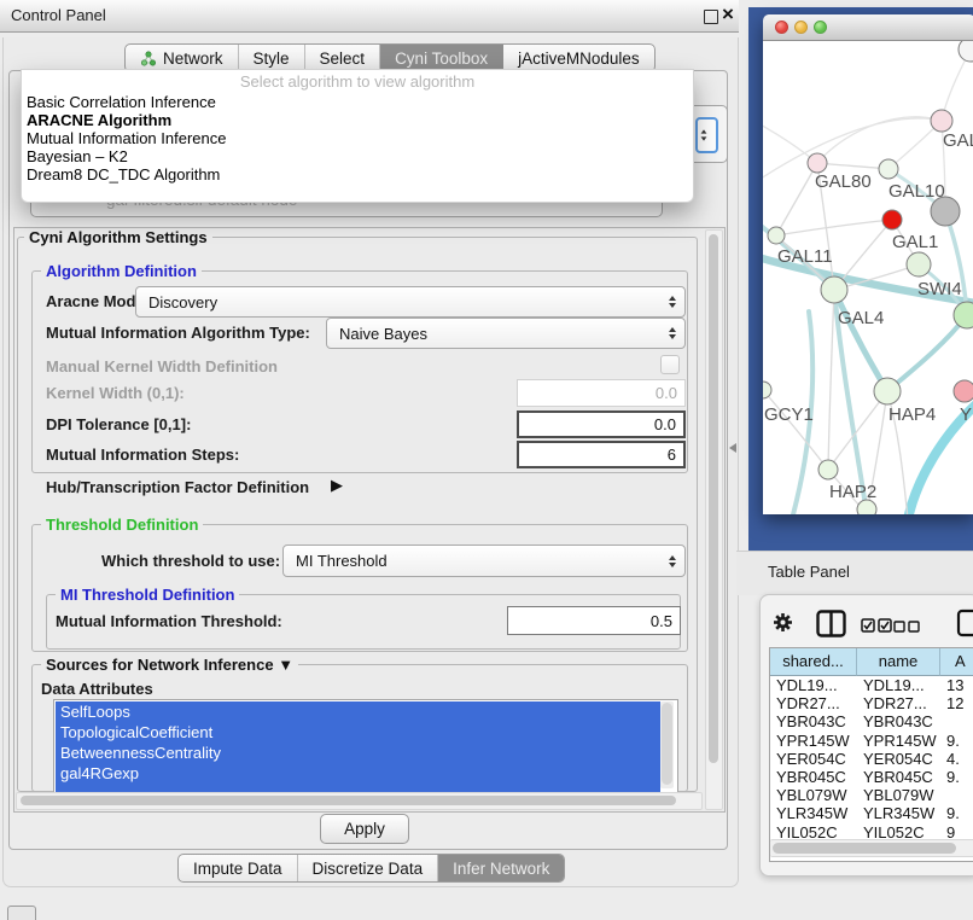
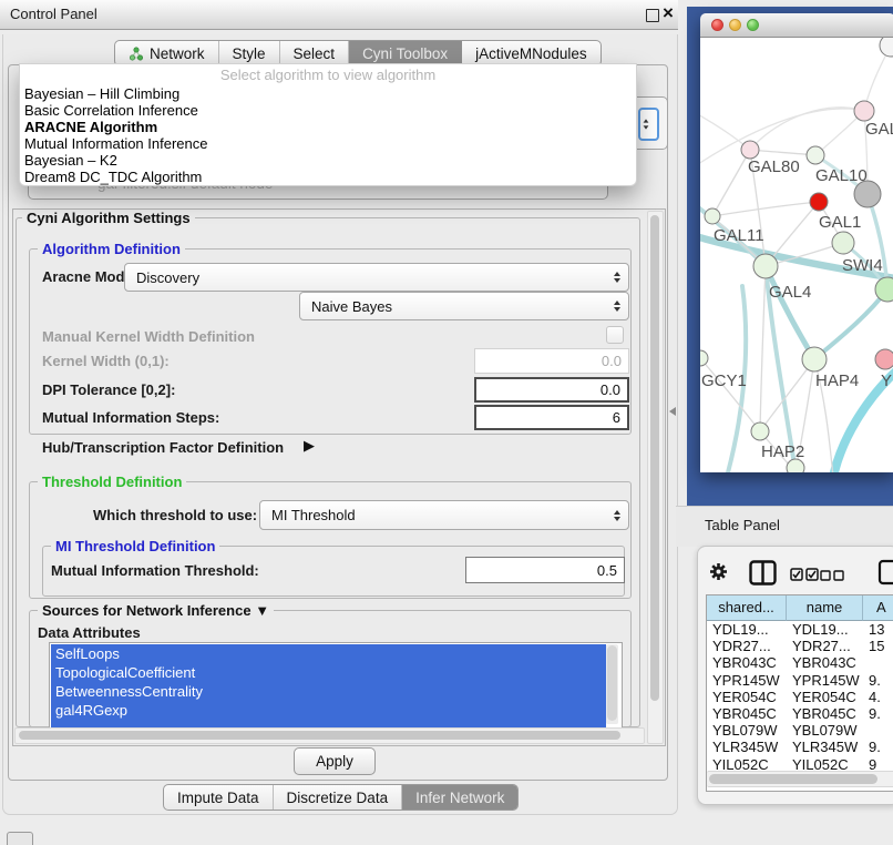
  Control Panel
  ×
  Network
  Style
  Select
  Cyni Toolbox
  jActiveMNodules
  Select algorithm to view algorithm
+ Bayesian – Hill Climbing
  Basic Correlation Inference
  ARACNE Algorithm
  Mutual Information Inference
  Bayesian – K2
  Dream8 DC_TDC Algorithm
  Cyni Algorithm Settings
  Algorithm Definition
  Aracne Mod
  Discovery
- Mutual Information Algorithm Type:
  Naive Bayes
  Manual Kernel Width Definition
  Kernel Width (0,1):
  0.0
- DPI Tolerance [0,1]:
+ DPI Tolerance [0,2]:
  0.0
  Mutual Information Steps:
  6
  Hub/Transcription Factor Definition
  ▶
  Threshold Definition
  Which threshold to use:
  MI Threshold
  MI Threshold Definition
  Mutual Information Threshold:
  0.5
  Sources for Network Inference ▼
  Data Attributes
  SelfLoops
  TopologicalCoefficient
  BetweennessCentrality
  gal4RGexp
  Apply
  Impute Data
  Discretize Data
  Infer Network
  GAL80
  GAL10
  GAL11
  GAL1
  SWI4
  GAL4
  GCY1
  HAP4
  Y
  HAP2
  Table Panel
  shared...
  name
  A
  YDL19...
  YDL19...
  13
  YDR27...
  YDR27...
- 12
+ 15
  YBR043C
  YBR043C
  YPR145W
  YPR145W
  9.
  YER054C
  YER054C
  4.
  YBR045C
  YBR045C
  9.
  YBL079W
  YBL079W
  YLR345W
  YLR345W
  9.
  YIL052C
  YIL052C
  9
